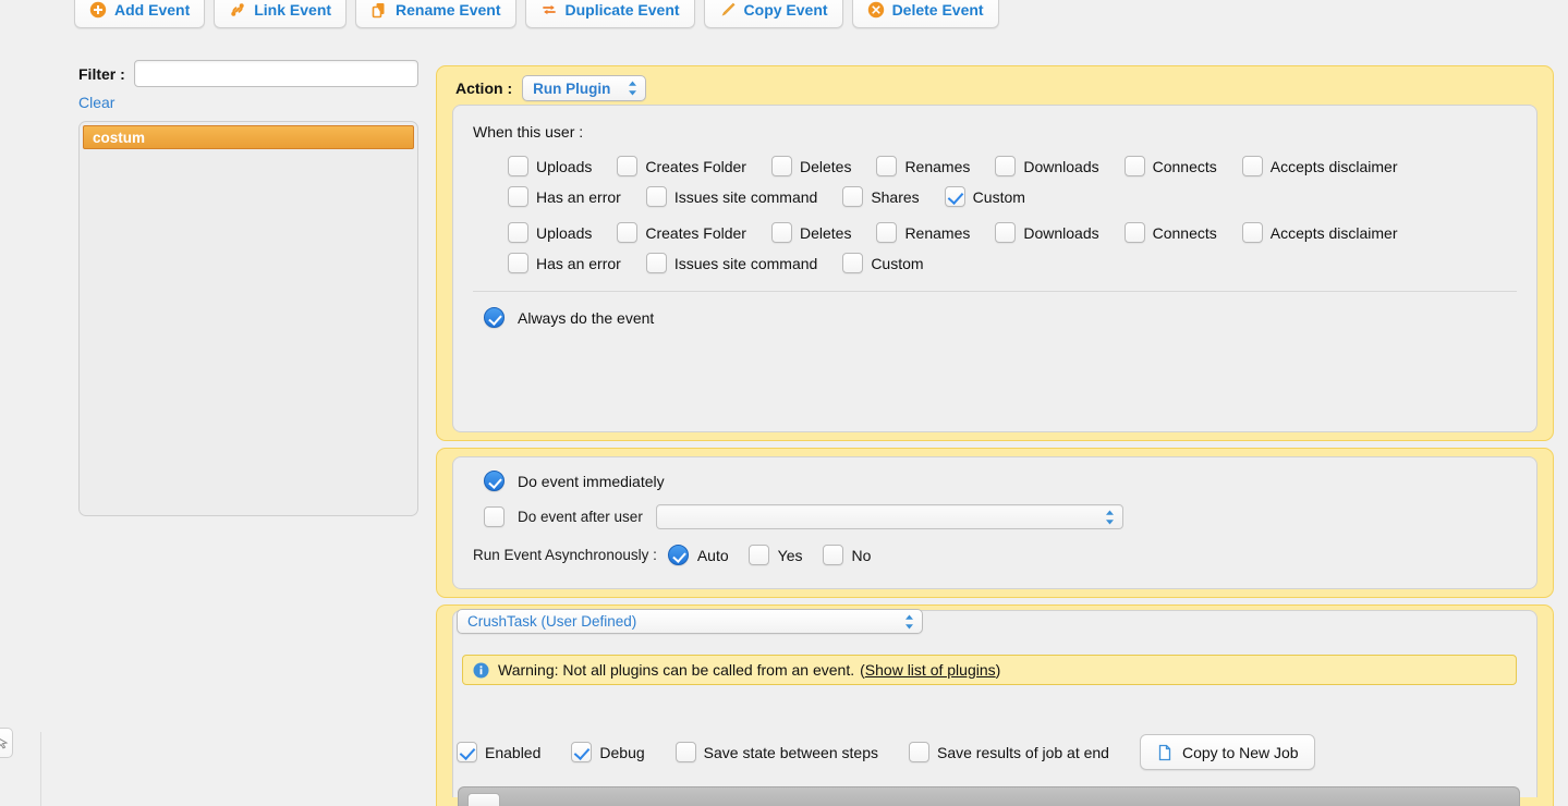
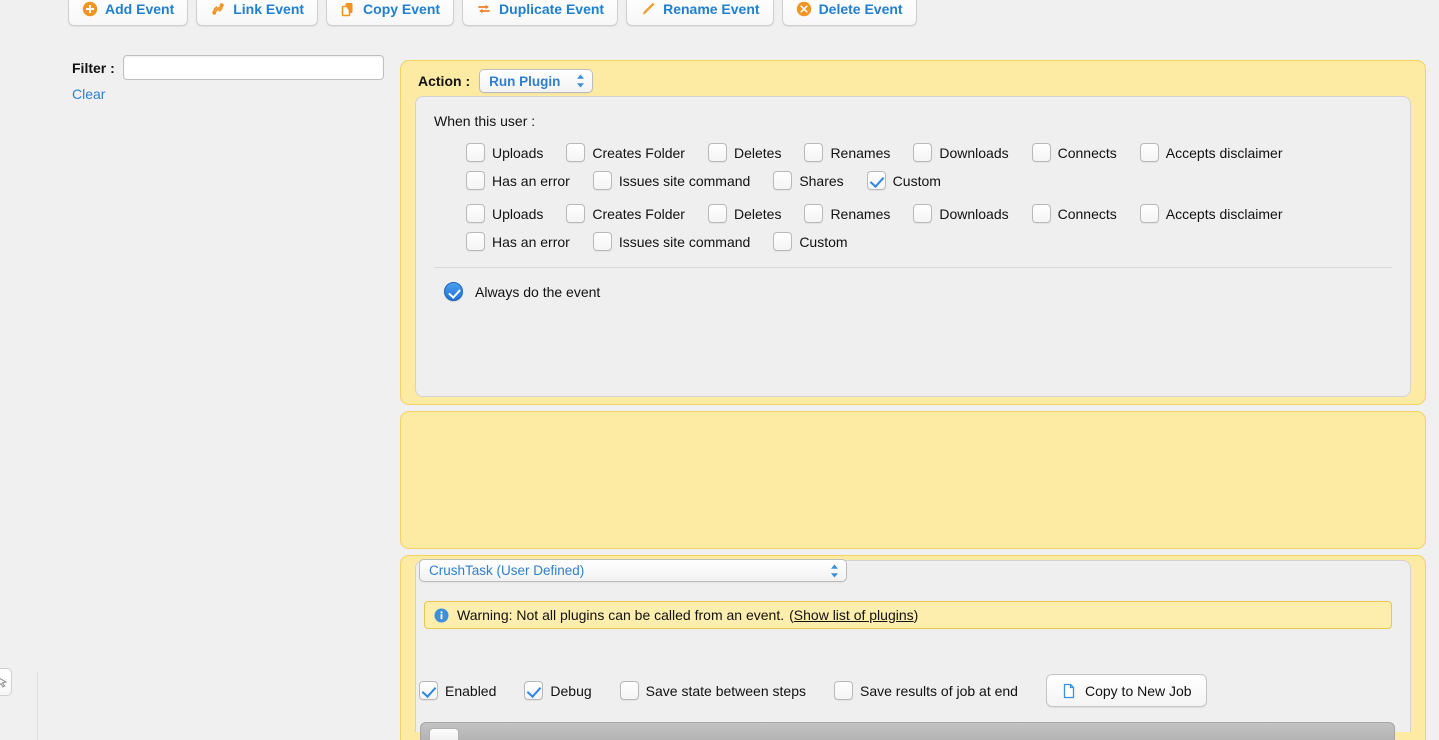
  Add Event
  Link Event
- Rename Event
+ Copy Event
  Duplicate Event
- Copy Event
+ Rename Event
  Delete Event
  Filter :
  Clear
- costum
  Action :
  Run Plugin
  When this user :
  Uploads
  Creates Folder
  Deletes
  Renames
  Downloads
  Connects
  Accepts disclaimer
  Has an error
  Issues site command
  Shares
  Custom
  Uploads
  Creates Folder
  Deletes
  Renames
  Downloads
  Connects
  Accepts disclaimer
  Has an error
  Issues site command
  Custom
  Always do the event
- Do event immediately
- Do event after user
- Run Event Asynchronously :
- Auto
- Yes
- No
  CrushTask (User Defined)
  Warning: Not all plugins can be called from an event.
  (Show list of plugins)
  Enabled
  Debug
  Save state between steps
  Save results of job at end
  Copy to New Job
